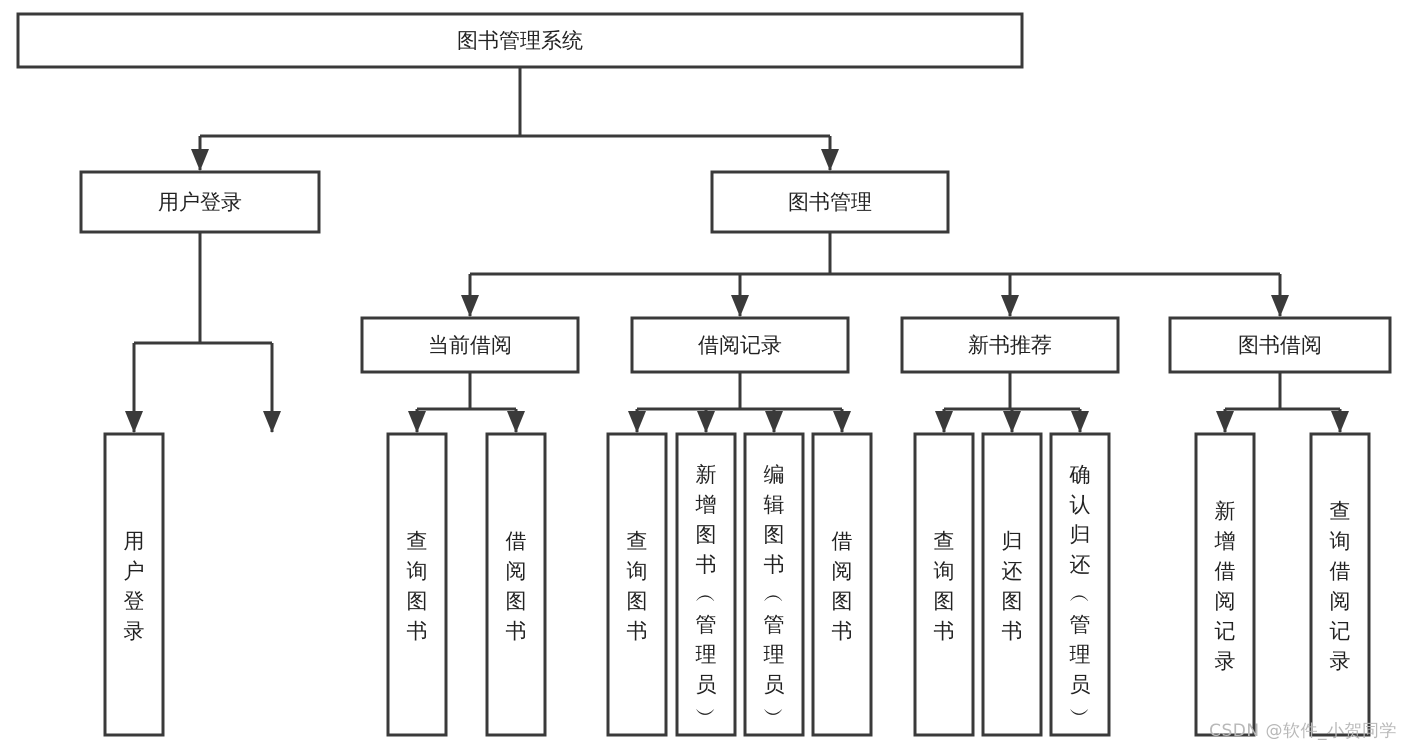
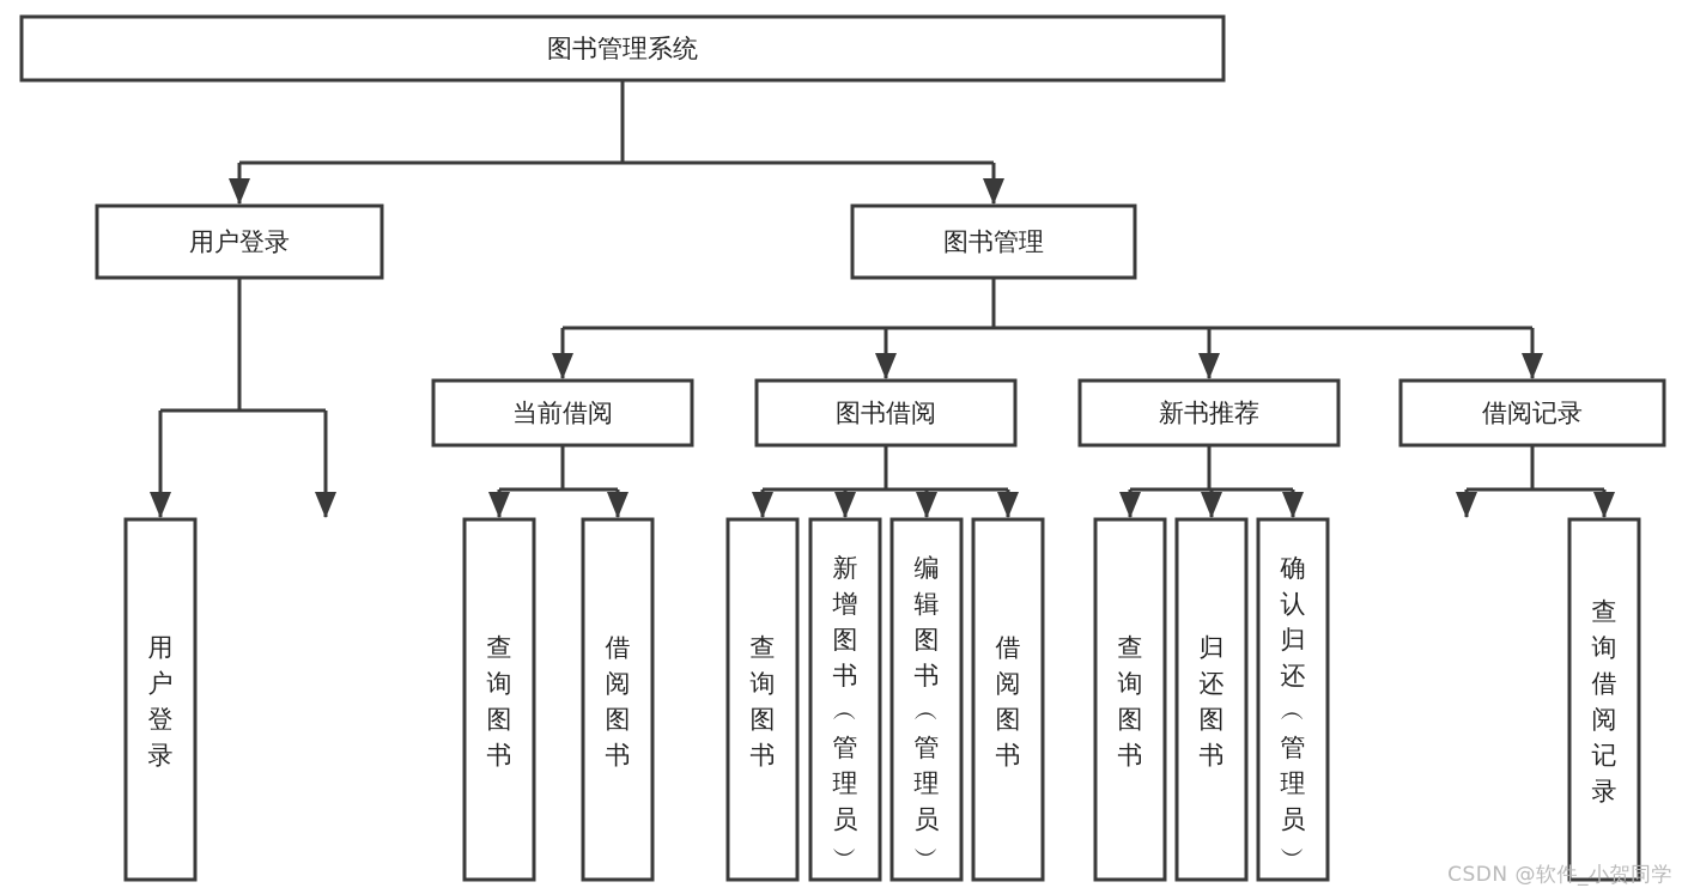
  图书管理系统
  用户登录
  图书管理
  当前借阅
- 借阅记录
+ 图书借阅
  新书推荐
- 图书借阅
+ 借阅记录
  用户登录
  查询图书
  借阅图书
  查询图书
  新增图书 ︵ 管理员 ︶
  编辑图书 ︵ 管理员 ︶
  借阅图书
  查询图书
  归还图书
  确认归还 ︵ 管理员 ︶
- 新增借阅记录
  查询借阅记录
  CSDN @软件_小贺同学
